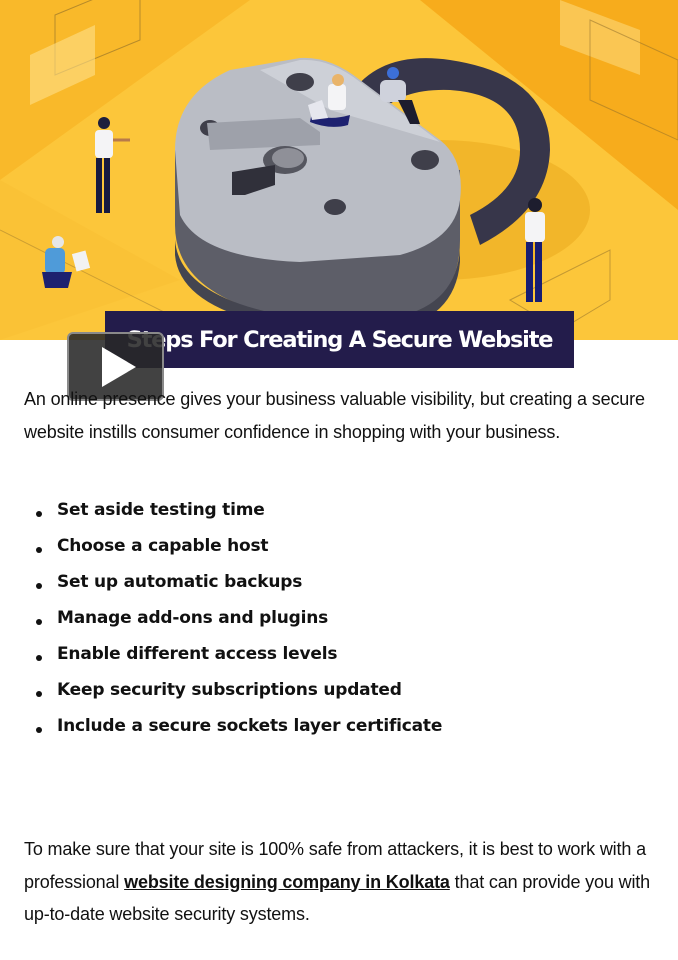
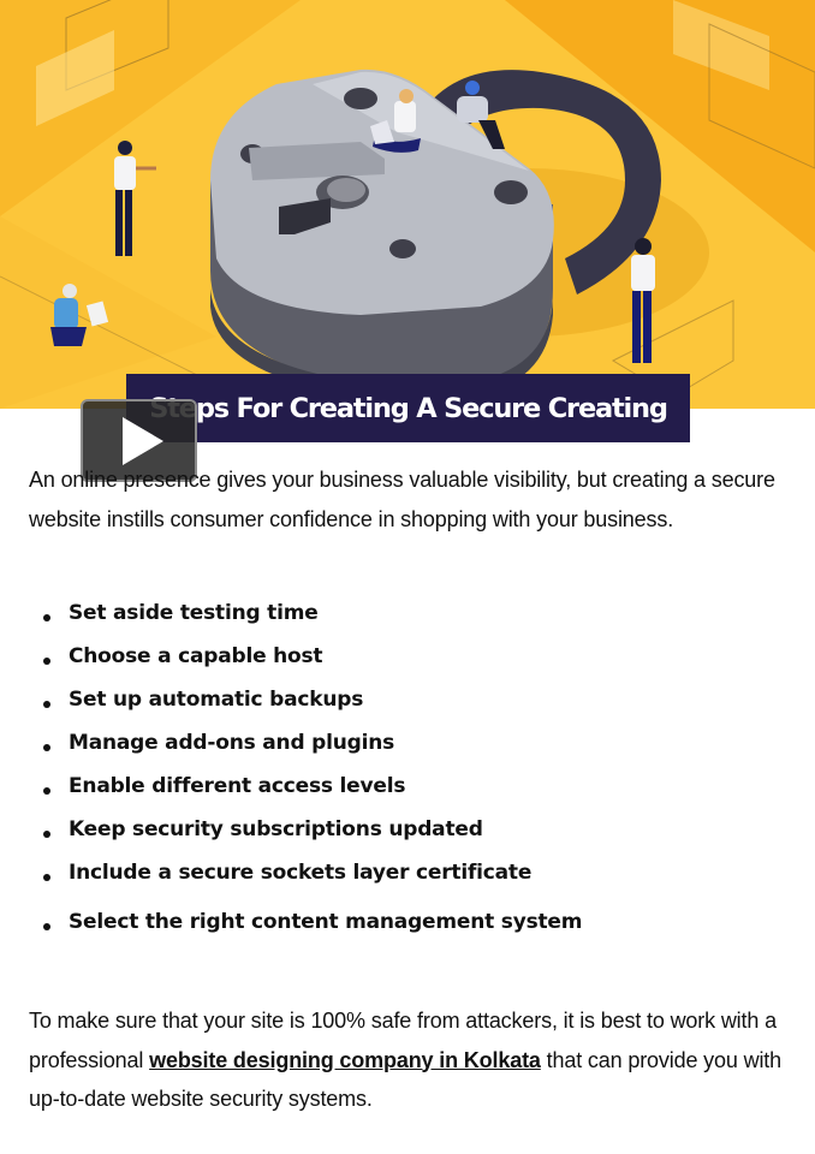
- Steps For Creating A Secure Website
+ Steps For Creating A Secure Creating
  An online presence gives your business valuable visibility, but creating a secure website instills consumer confidence in shopping with your business.
  Set aside testing time
  Choose a capable host
  Set up automatic backups
  Manage add-ons and plugins
  Enable different access levels
  Keep security subscriptions updated
  Include a secure sockets layer certificate
+ Select the right content management system
  To make sure that your site is 100% safe from attackers, it is best to work with a professional website designing company in Kolkata that can provide you with up-to-date website security systems.
